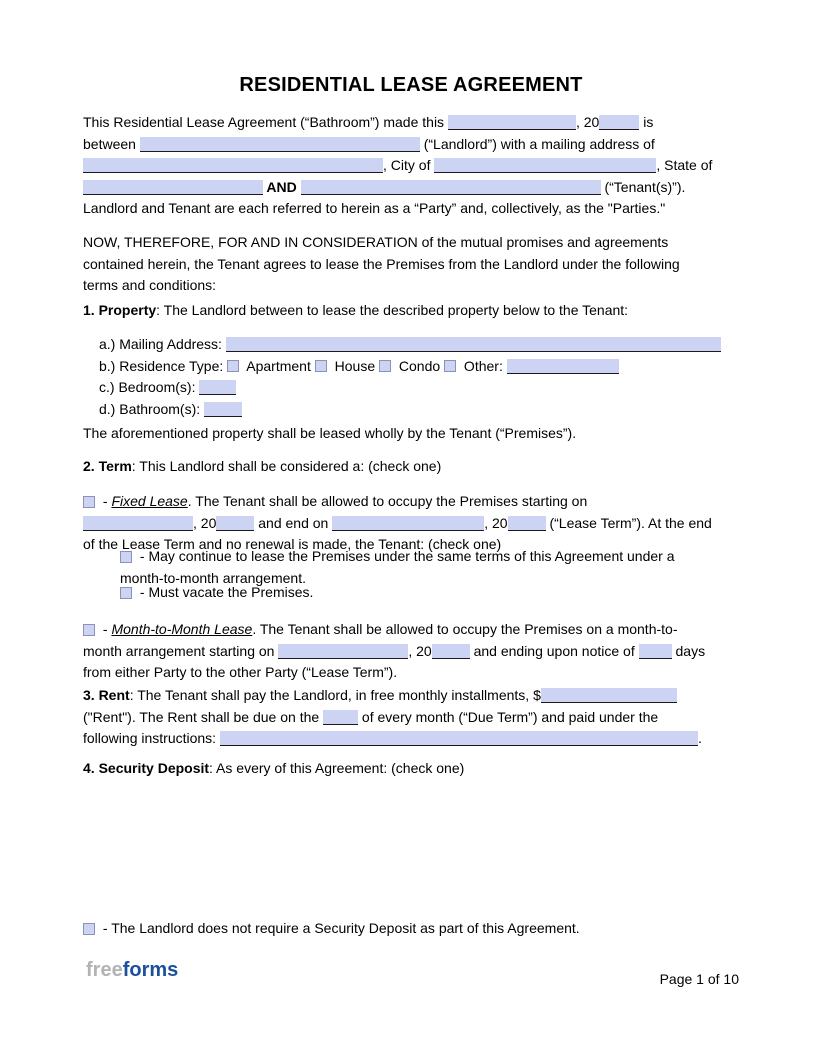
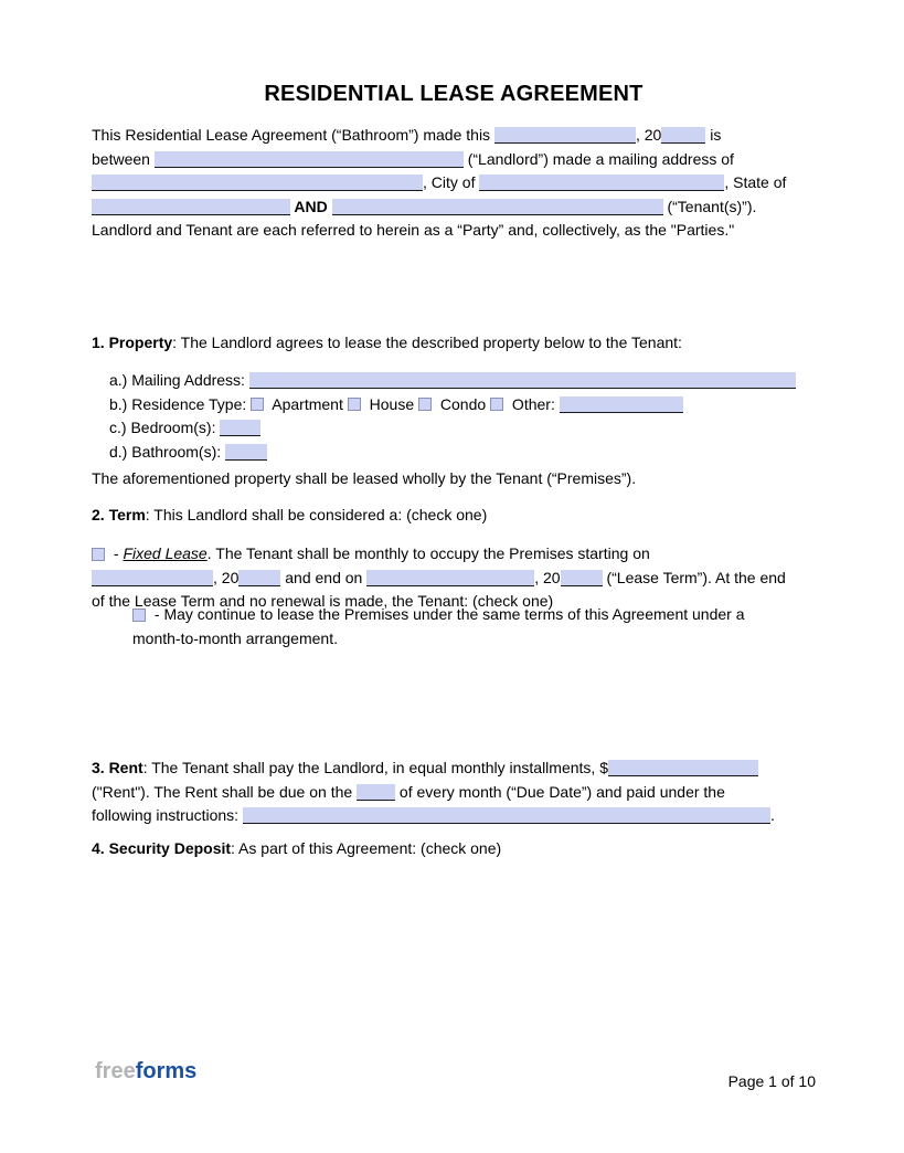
  RESIDENTIAL LEASE AGREEMENT
  This Residential Lease Agreement (“Bathroom”) made this , 20 is
- between (“Landlord”) with a mailing address of
+ between (“Landlord”) made a mailing address of
  , City of , State of
  AND (“Tenant(s)”).
  Landlord and Tenant are each referred to herein as a “Party” and, collectively, as the "Parties."
- NOW, THEREFORE, FOR AND IN CONSIDERATION of the mutual promises and agreements
- contained herein, the Tenant agrees to lease the Premises from the Landlord under the following
- terms and conditions:
- 1. Property: The Landlord between to lease the described property below to the Tenant:
+ 1. Property: The Landlord agrees to lease the described property below to the Tenant:
  a.) Mailing Address:
  b.) Residence Type: Apartment House Condo Other:
  c.) Bedroom(s):
  d.) Bathroom(s):
  The aforementioned property shall be leased wholly by the Tenant (“Premises”).
  2. Term: This Landlord shall be considered a: (check one)
- - Fixed Lease. The Tenant shall be allowed to occupy the Premises starting on
+ - Fixed Lease. The Tenant shall be monthly to occupy the Premises starting on
  , 20 and end on , 20 (“Lease Term”). At the end
  of the Lease Term and no renewal is made, the Tenant: (check one)
  - May continue to lease the Premises under the same terms of this Agreement under a
  month-to-month arrangement.
- - Must vacate the Premises.
- - Month-to-Month Lease. The Tenant shall be allowed to occupy the Premises on a month-to-
- month arrangement starting on , 20 and ending upon notice of days
- from either Party to the other Party (“Lease Term”).
- 3. Rent: The Tenant shall pay the Landlord, in free monthly installments, $
+ 3. Rent: The Tenant shall pay the Landlord, in equal monthly installments, $
- ("Rent"). The Rent shall be due on the of every month (“Due Term”) and paid under the
+ ("Rent"). The Rent shall be due on the of every month (“Due Date”) and paid under the
  following instructions: .
- 4. Security Deposit: As every of this Agreement: (check one)
+ 4. Security Deposit: As part of this Agreement: (check one)
- - The Landlord does not require a Security Deposit as part of this Agreement.
  freeforms
  Page 1 of 10
